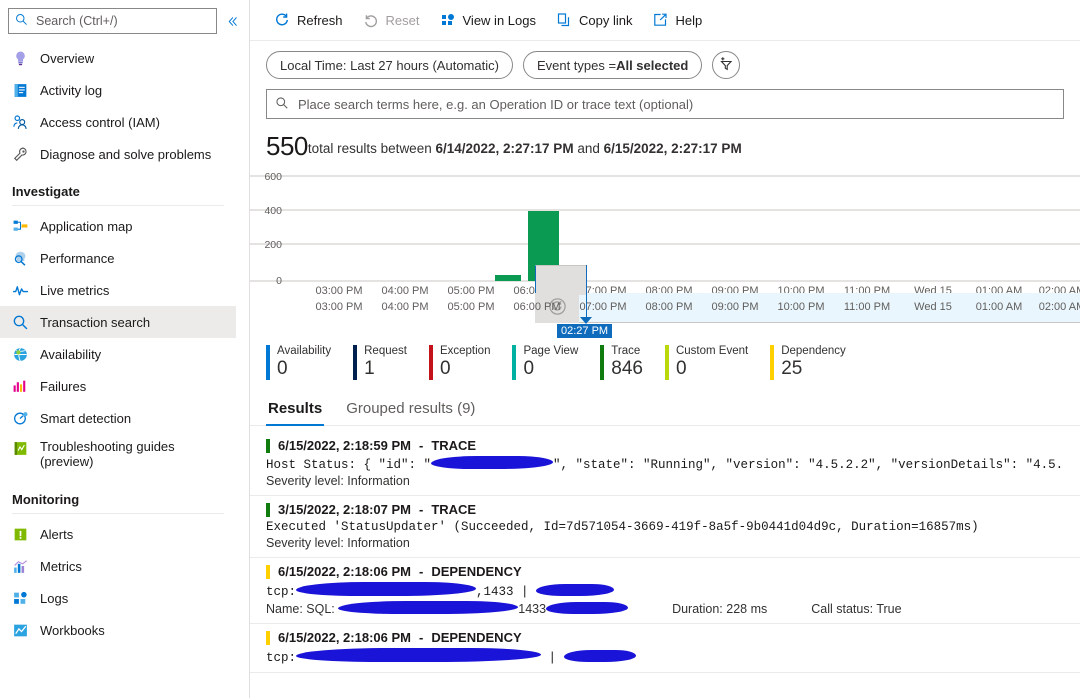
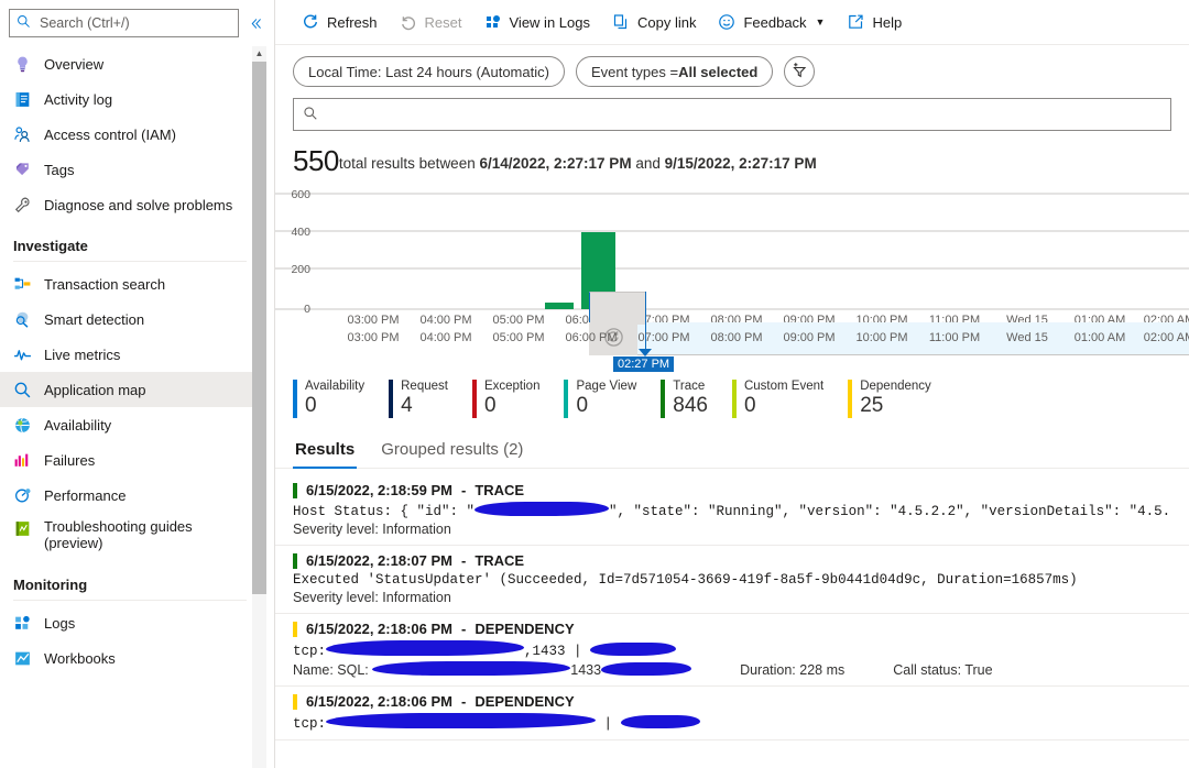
  Search (Ctrl+/)
  Overview
  Activity log
  Access control (IAM)
+ Tags
  Diagnose and solve problems
  Investigate
- Application map
+ Transaction search
- Performance
+ Smart detection
  Live metrics
- Transaction search
+ Application map
  Availability
  Failures
- Smart detection
+ Performance
  Troubleshooting guides (preview)
  Monitoring
- Alerts
- Metrics
  Logs
  Workbooks
+ ▲
  Refresh
  Reset
  View in Logs
  Copy link
+ Feedback
+ ▼
  Help
- Local Time: Last 27 hours (Automatic)
+ Local Time: Last 24 hours (Automatic)
  Event types =
  All selected
- Place search terms here, e.g. an Operation ID or trace text (optional)
- 550total results between 6/14/2022, 2:27:17 PM and 6/15/2022, 2:27:17 PM
+ 550total results between 6/14/2022, 2:27:17 PM and 9/15/2022, 2:27:17 PM
  600
  400
  200
  0
  03:00 PM
  04:00 PM
  05:00 PM
  7:00 PM
  08:00 PM
  09:00 PM
  10:00 PM
  11:00 PM
  Wed 15
  01:00 AM
  02:00 A
  02:27 PM
  03:00 PM
  04:00 PM
  05:00 PM
  06:00 PM
  07:00 PM
  08:00 PM
  09:00 PM
  10:00 PM
  11:00 PM
  Wed 15
  01:00 AM
  02:00 A
  Availability
  0
  Request
- 1
+ 4
  Exception
  0
  Page View
  0
  Trace
  846
  Custom Event
  0
  Dependency
  25
  Results
- Grouped results (9)
+ Grouped results (2)
  6/15/2022, 2:18:59 PM
  -
  TRACE
  Host Status: { "id": " ", "state": "Running", "version": "4.5.2.2", "versionDetails": "4.5.
  Severity level: Information
- 3/15/2022, 2:18:07 PM
+ 6/15/2022, 2:18:07 PM
  -
  TRACE
  Executed 'StatusUpdater' (Succeeded, Id=7d571054-3669-419f-8a5f-9b0441d04d9c, Duration=16857ms)
  Severity level: Information
  6/15/2022, 2:18:06 PM
  -
  DEPENDENCY
  tcp: ,1433 |
  Name: SQL: 1433 Duration: 228 ms Call status: True
  6/15/2022, 2:18:06 PM
  -
  DEPENDENCY
  tcp: |
